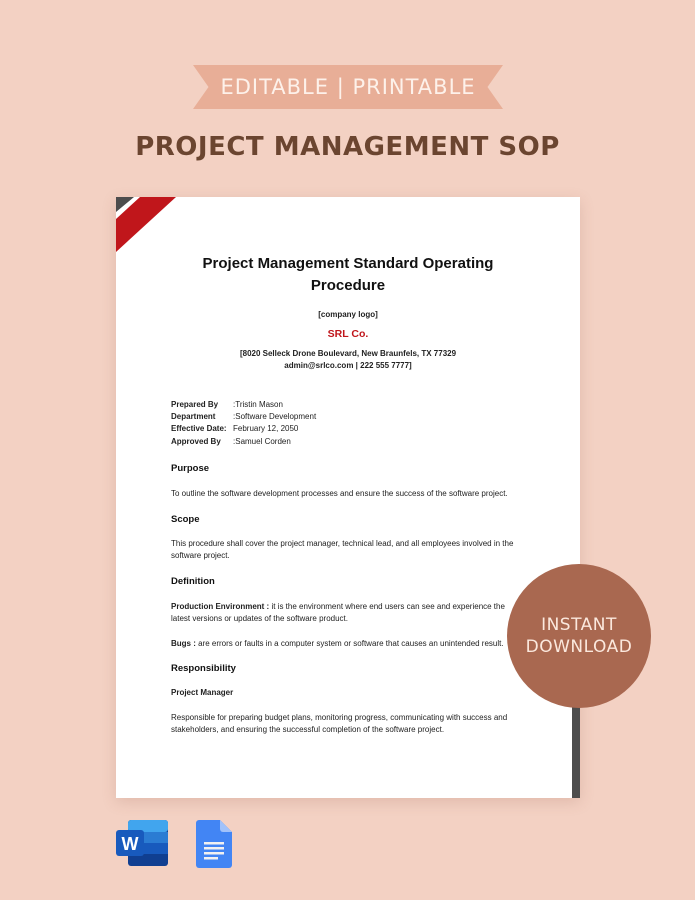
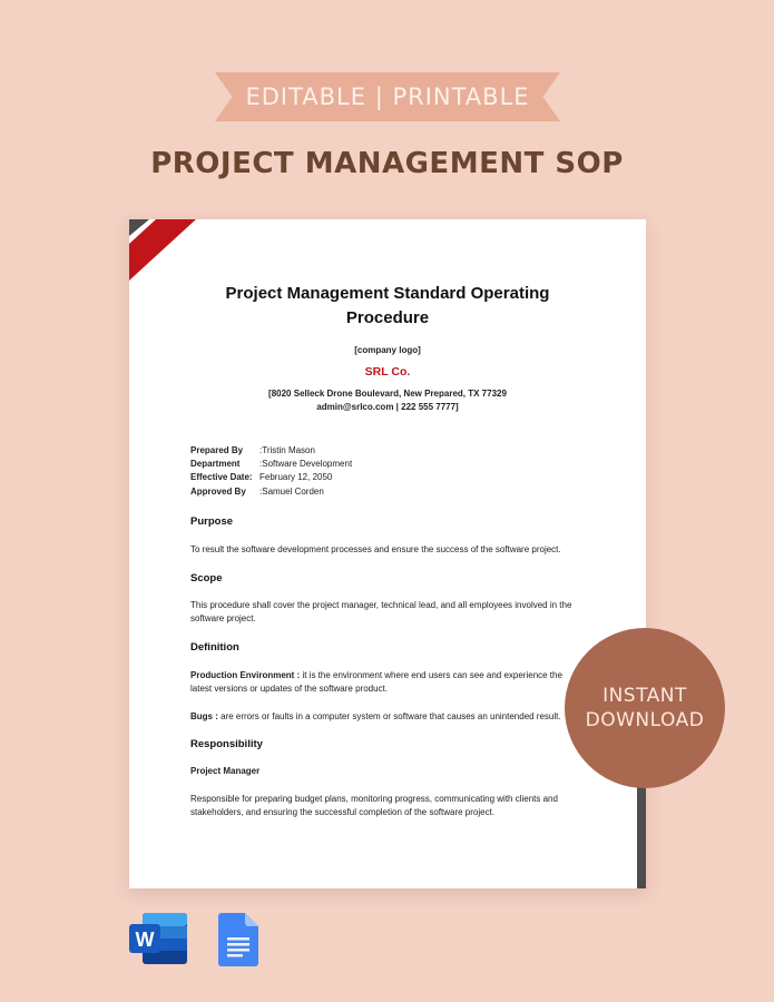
  EDITABLE | PRINTABLE
  PROJECT MANAGEMENT SOP
  Project Management Standard Operating
  Procedure
  [company logo]
  SRL Co.
- [8020 Selleck Drone Boulevard, New Braunfels, TX 77329
+ [8020 Selleck Drone Boulevard, New Prepared, TX 77329
  admin@srlco.com | 222 555 7777]
  Prepared By
  :
  Tristin Mason
  Department
  :
  Software Development
  Effective Date:
  February 12, 2050
  Approved By
  :
  Samuel Corden
  Purpose
- To outline the software development processes and ensure the success of the software project.
+ To result the software development processes and ensure the success of the software project.
  Scope
  This procedure shall cover the project manager, technical lead, and all employees involved in the software project.
  Definition
  Production Environment : it is the environment where end users can see and experience the latest versions or updates of the software product.
  Bugs : are errors or faults in a computer system or software that causes an unintended result.
  Responsibility
  Project Manager
- Responsible for preparing budget plans, monitoring progress, communicating with success and stakeholders, and ensuring the successful completion of the software project.
+ Responsible for preparing budget plans, monitoring progress, communicating with clients and stakeholders, and ensuring the successful completion of the software project.
  INSTANT
  DOWNLOAD
  W
